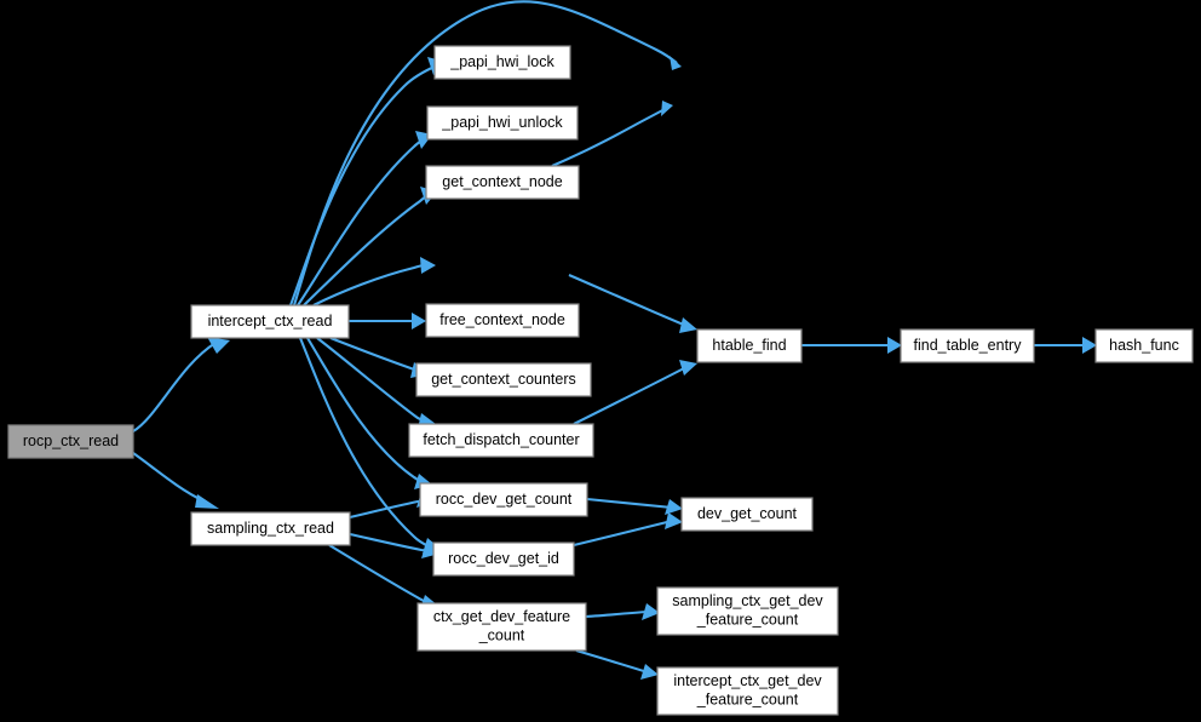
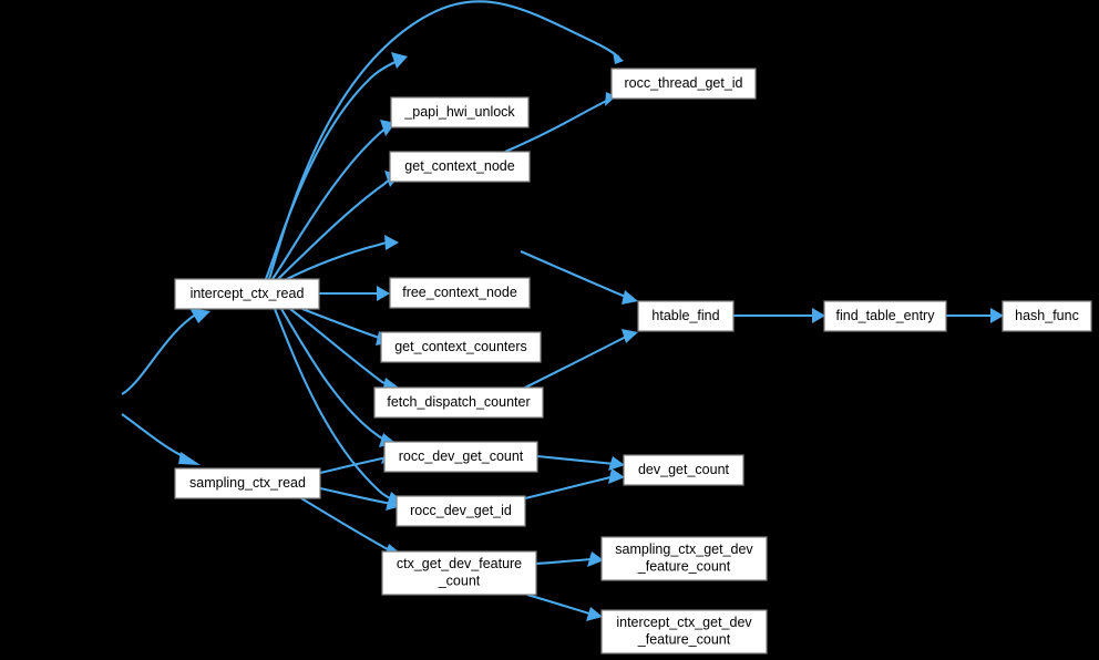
- rocp_ctx_read
  intercept_ctx_read
  sampling_ctx_read
- _papi_hwi_lock
  _papi_hwi_unlock
  get_context_node
  free_context_node
  get_context_counters
  fetch_dispatch_counter
  rocc_dev_get_count
  rocc_dev_get_id
  ctx_get_dev_feature
  _count
+ rocc_thread_get_id
  htable_find
  dev_get_count
  sampling_ctx_get_dev
  _feature_count
  intercept_ctx_get_dev
  _feature_count
  find_table_entry
  hash_func
